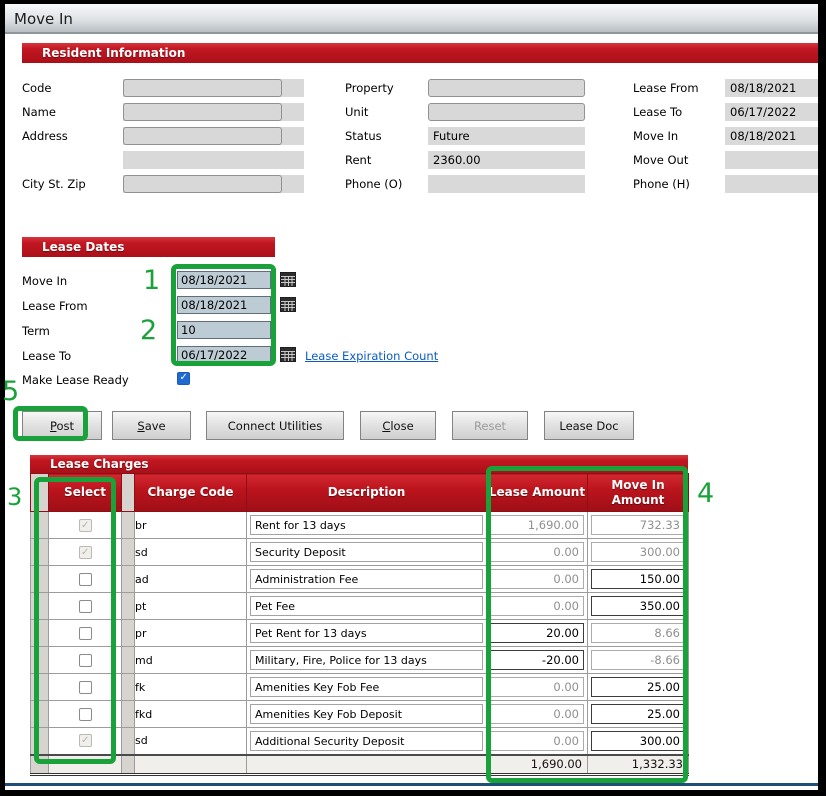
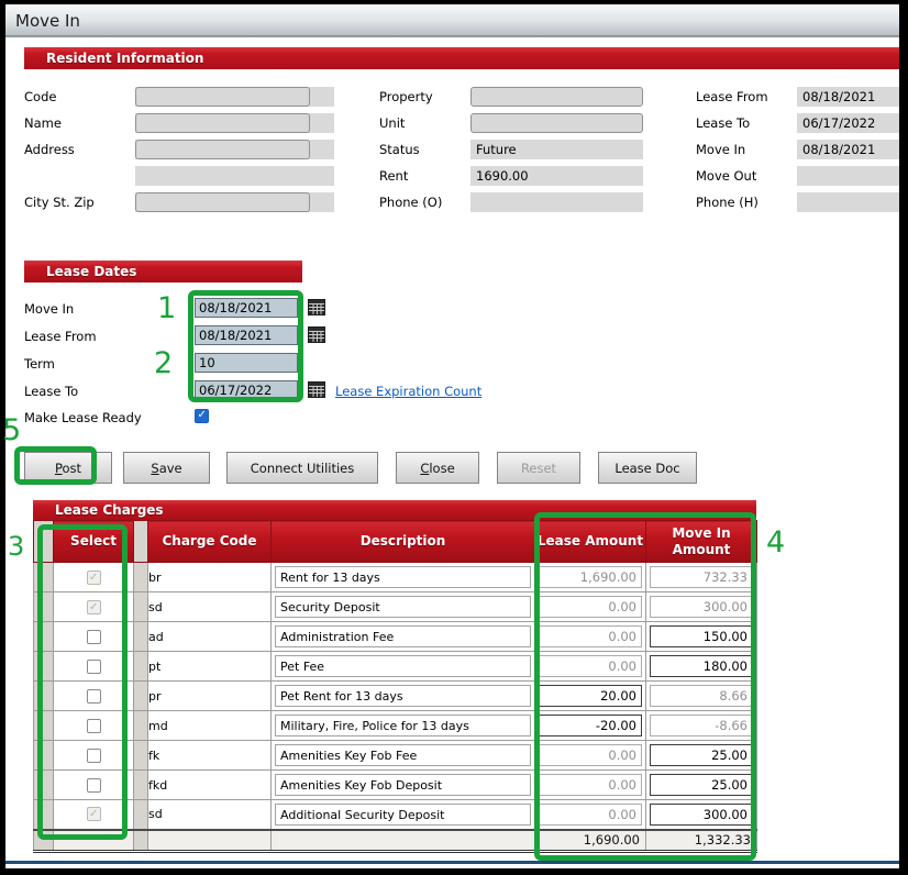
  Move In
  Resident Information
  Code
  Name
  Address
  City St. Zip
  Property
  Unit
  Status
  Future
  Rent
- 2360.00
+ 1690.00
  Phone (O)
  Lease From
  08/18/2021
  Lease To
  06/17/2022
  Move In
  08/18/2021
  Move Out
  Phone (H)
  Lease Dates
  Move In
  08/18/2021
  Lease From
  08/18/2021
  Term
  10
  Lease To
  06/17/2022
  Lease Expiration Count
  Make Lease Ready
  Post
  Save
  Connect Utilities
  Close
  Reset
  Lease Doc
  Lease Charges
  	Select		Charge Code	Description	Lease Amount	Move In Amount
  			br	Rent for 13 days	1,690.00	732.33
  			sd	Security Deposit	0.00	300.00
  			ad	Administration Fee	0.00	150.00
- 			pt	Pet Fee	0.00	350.00
+ 			pt	Pet Fee	0.00	180.00
  			pr	Pet Rent for 13 days	20.00	8.66
  			md	Military, Fire, Police for 13 days	-20.00	-8.66
  			fk	Amenities Key Fob Fee	0.00	25.00
  			fkd	Amenities Key Fob Deposit	0.00	25.00
  			sd	Additional Security Deposit	0.00	300.00
  					1,690.00	1,332.33
  1
  2
  5
  3
  4
